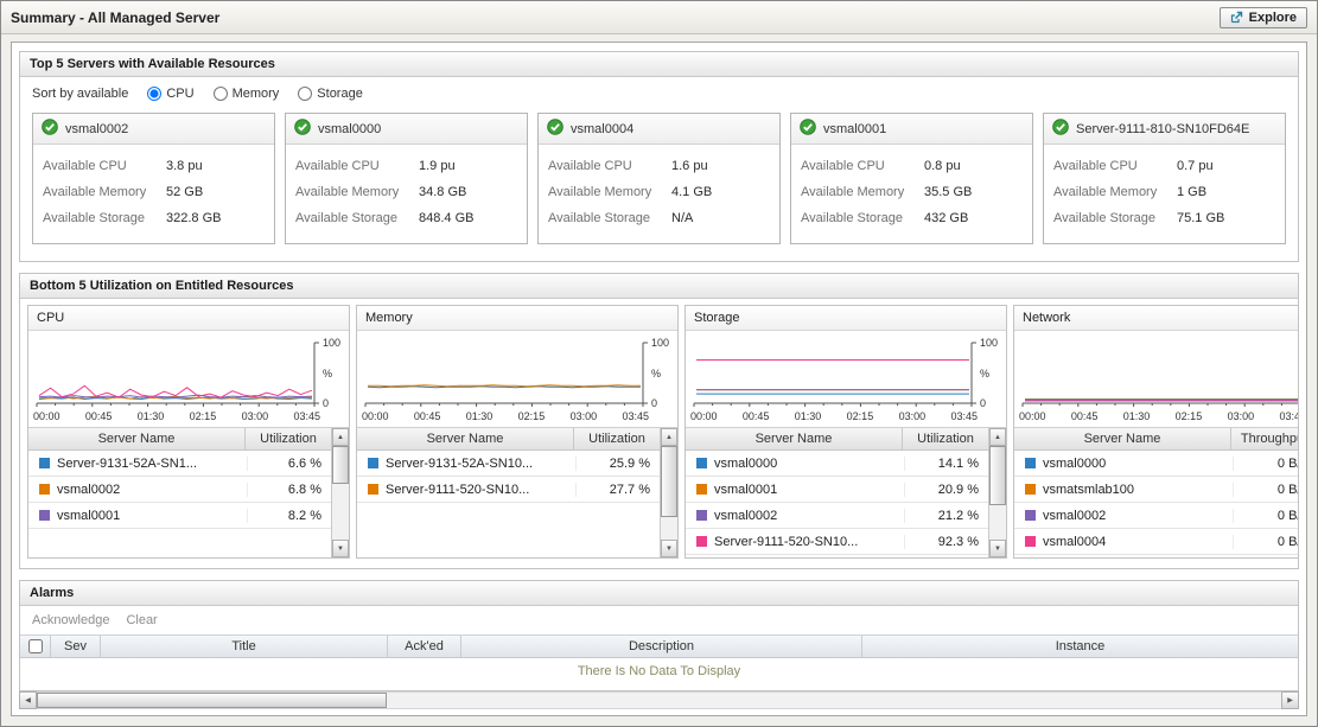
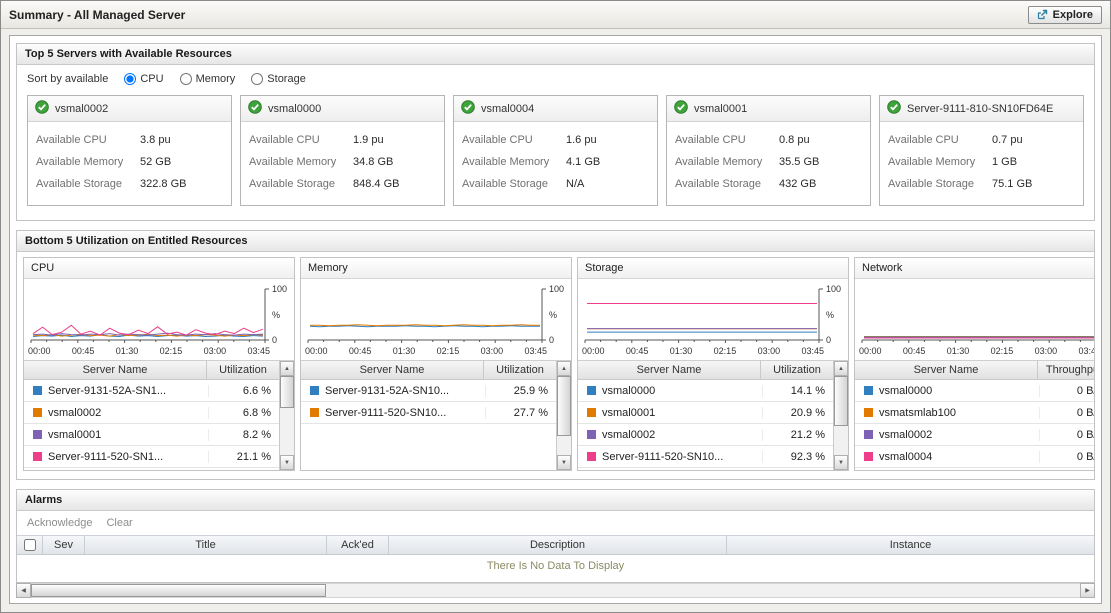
  Summary - All Managed Server
  Explore
  Top 5 Servers with Available Resources
  Sort by available
  CPU
  Memory
  Storage
  vsmal0002
  Available CPU
  3.8 pu
  Available Memory
  52 GB
  Available Storage
  322.8 GB
  vsmal0000
  Available CPU
  1.9 pu
  Available Memory
  34.8 GB
  Available Storage
  848.4 GB
  vsmal0004
  Available CPU
  1.6 pu
  Available Memory
  4.1 GB
  Available Storage
  N/A
  vsmal0001
  Available CPU
  0.8 pu
  Available Memory
  35.5 GB
  Available Storage
  432 GB
  Server-9111-810-SN10FD64E
  Available CPU
  0.7 pu
  Available Memory
  1 GB
  Available Storage
  75.1 GB
  Bottom 5 Utilization on Entitled Resources
  CPU
  100
  %
  0
  00:00
  00:45
  01:30
  02:15
  03:00
  03:45
  Server Name
  Utilization
  Server-9131-52A-SN1...
  6.6 %
  vsmal0002
  6.8 %
  vsmal0001
  8.2 %
+ Server-9111-520-SN1...
+ 21.1 %
  Memory
  100
  %
  0
  00:00
  00:45
  01:30
  02:15
  03:00
  03:45
  Server Name
  Utilization
  Server-9131-52A-SN10...
  25.9 %
  Server-9111-520-SN10...
  27.7 %
  Storage
  100
  %
  0
  00:00
  00:45
  01:30
  02:15
  03:00
  03:45
  Server Name
  Utilization
  vsmal0000
  14.1 %
  vsmal0001
  20.9 %
  vsmal0002
  21.2 %
  Server-9111-520-SN10...
  92.3 %
  Network
  00:00
  00:45
  01:30
  02:15
  03:00
  03:4
  Server Name
  Throughp
  vsmal0000
  vsmatsmlab100
  vsmal0002
  vsmal0004
  Alarms
  Acknowledge
  Clear
  Sev
  Title
  Ack'ed
  Description
  Instance
  There Is No Data To Display
